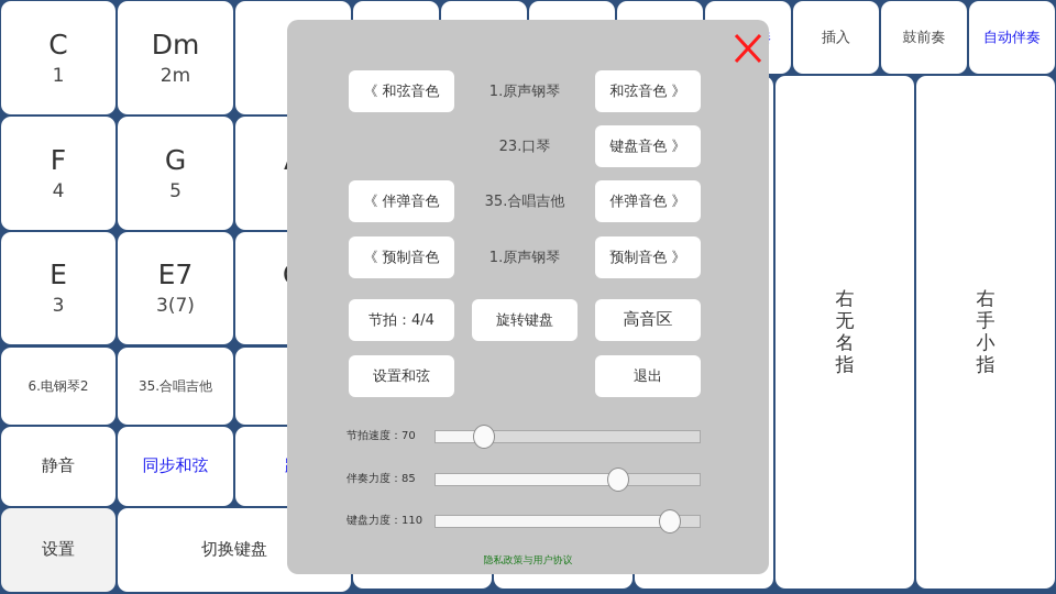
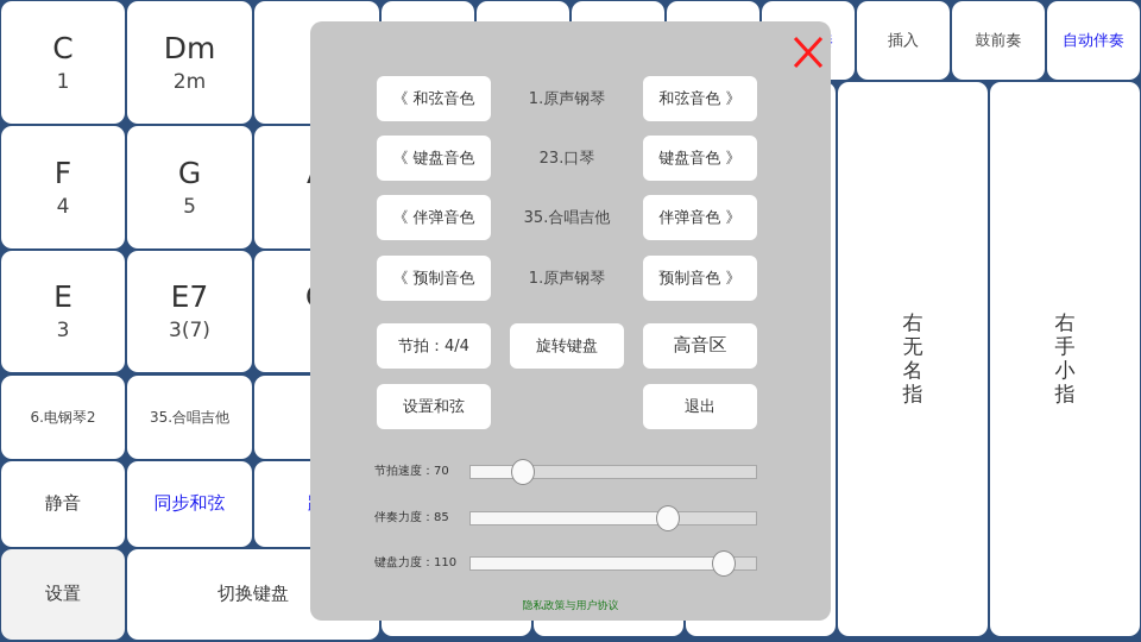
  C
  1
  Dm
  2m
  F
  4
  G
  5
  E
  3
  E7
  3(7)
  6.电钢琴2
  35.合唱吉他
  静音
  同步和弦
  设置
  切换键盘
  插入
  鼓前奏
  自动伴奏
  右无名指
  右手小指
  《 和弦音色
  1.原声钢琴
  和弦音色 》
+ 《 键盘音色
  23.口琴
  键盘音色 》
  《 伴弹音色
  35.合唱吉他
  伴弹音色 》
  《 预制音色
  1.原声钢琴
  预制音色 》
  节拍：4/4
  旋转键盘
  高音区
  设置和弦
  退出
  节拍速度：70
  伴奏力度：85
  键盘力度：110
  隐私政策与用户协议
